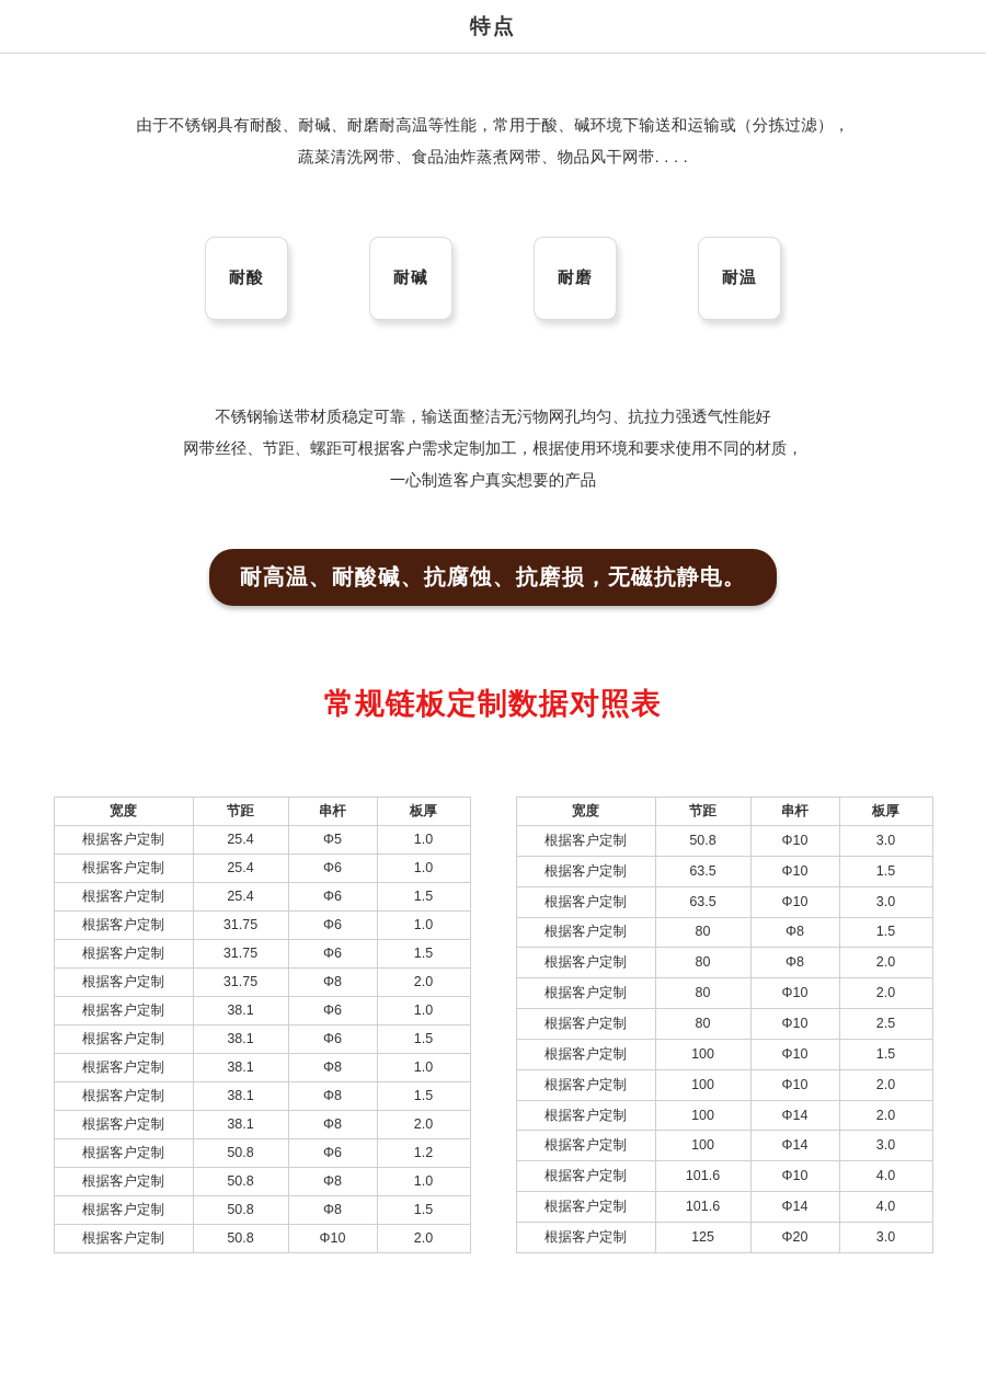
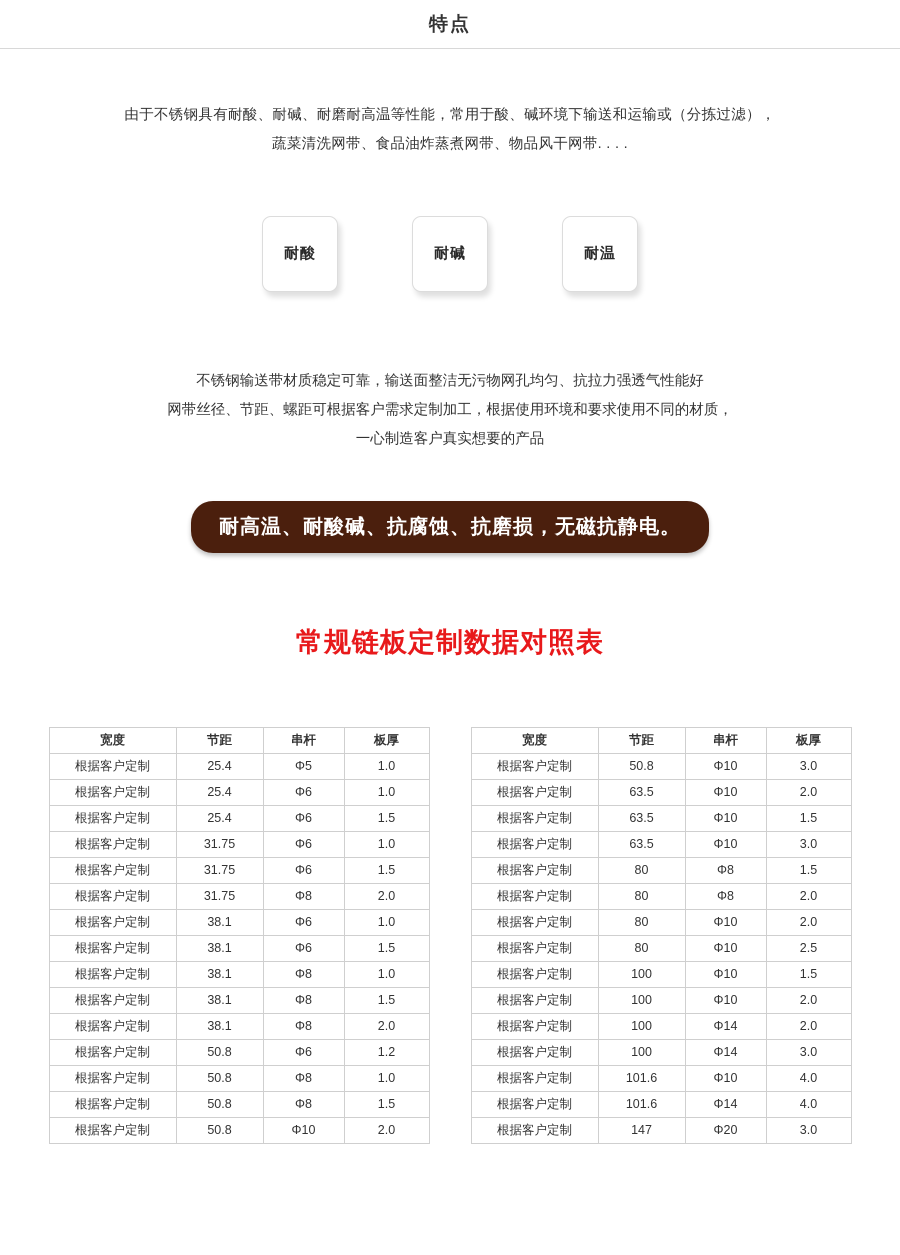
  特点
  由于不锈钢具有耐酸、耐碱、耐磨耐高温等性能，常用于酸、碱环境下输送和运输或（分拣过滤），
  蔬菜清洗网带、食品油炸蒸煮网带、物品风干网带. . . .
  耐酸
  耐碱
- 耐磨
  耐温
  不锈钢输送带材质稳定可靠，输送面整洁无污物网孔均匀、抗拉力强透气性能好
  网带丝径、节距、螺距可根据客户需求定制加工，根据使用环境和要求使用不同的材质，
  一心制造客户真实想要的产品
  耐高温、耐酸碱、抗腐蚀、抗磨损，无磁抗静电。
  常规链板定制数据对照表
  宽度	节距	串杆	板厚
  根据客户定制	25.4	Φ5	1.0
  根据客户定制	25.4	Φ6	1.0
  根据客户定制	25.4	Φ6	1.5
  根据客户定制	31.75	Φ6	1.0
  根据客户定制	31.75	Φ6	1.5
  根据客户定制	31.75	Φ8	2.0
  根据客户定制	38.1	Φ6	1.0
  根据客户定制	38.1	Φ6	1.5
  根据客户定制	38.1	Φ8	1.0
  根据客户定制	38.1	Φ8	1.5
  根据客户定制	38.1	Φ8	2.0
  根据客户定制	50.8	Φ6	1.2
  根据客户定制	50.8	Φ8	1.0
  根据客户定制	50.8	Φ8	1.5
  根据客户定制	50.8	Φ10	2.0
  宽度	节距	串杆	板厚
  根据客户定制	50.8	Φ10	3.0
+ 根据客户定制	63.5	Φ10	2.0
  根据客户定制	63.5	Φ10	1.5
  根据客户定制	63.5	Φ10	3.0
  根据客户定制	80	Φ8	1.5
  根据客户定制	80	Φ8	2.0
  根据客户定制	80	Φ10	2.0
  根据客户定制	80	Φ10	2.5
  根据客户定制	100	Φ10	1.5
  根据客户定制	100	Φ10	2.0
  根据客户定制	100	Φ14	2.0
  根据客户定制	100	Φ14	3.0
  根据客户定制	101.6	Φ10	4.0
  根据客户定制	101.6	Φ14	4.0
- 根据客户定制	125	Φ20	3.0
+ 根据客户定制	147	Φ20	3.0
